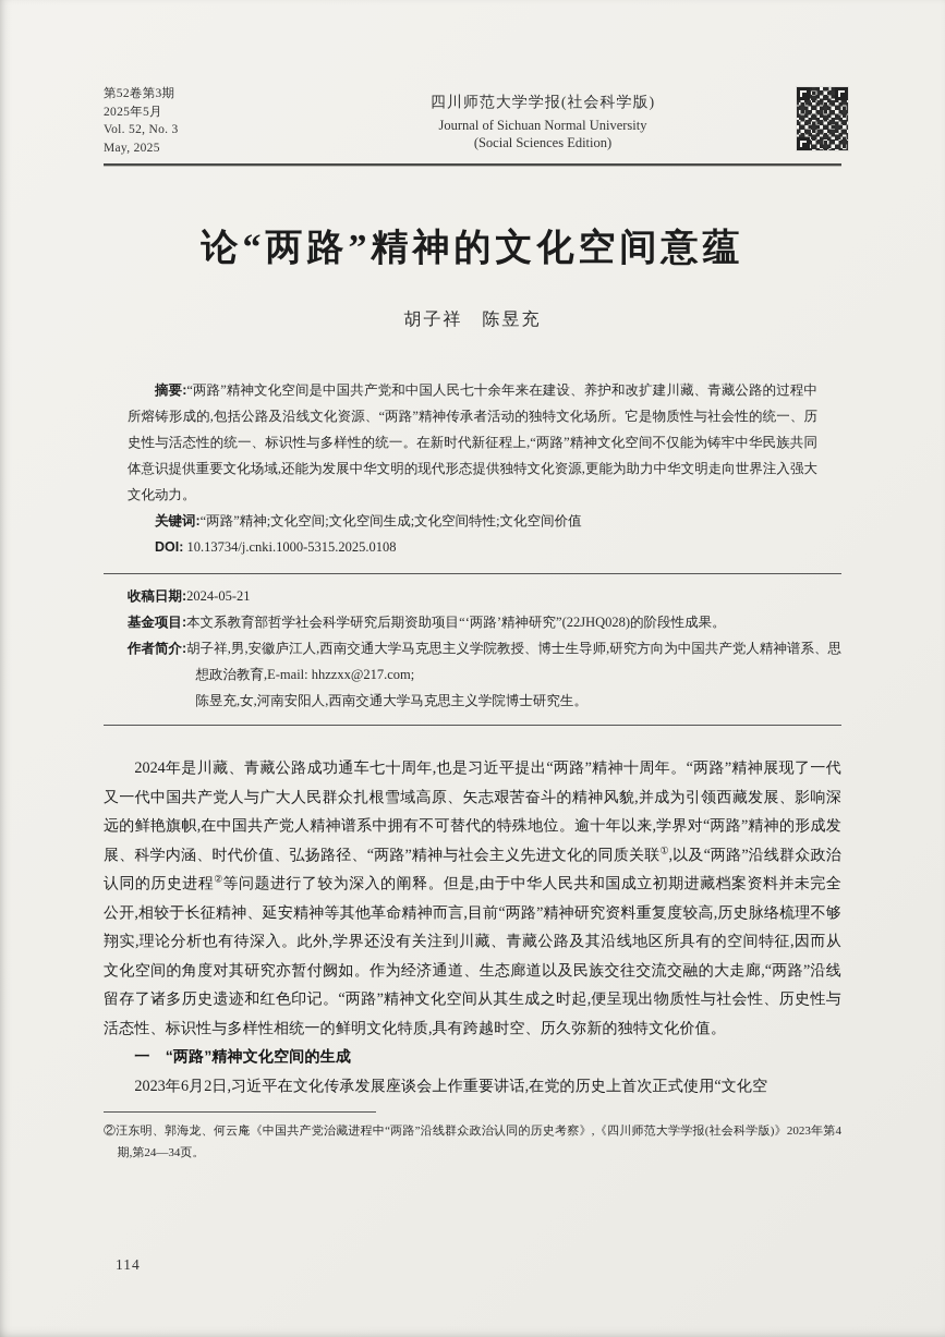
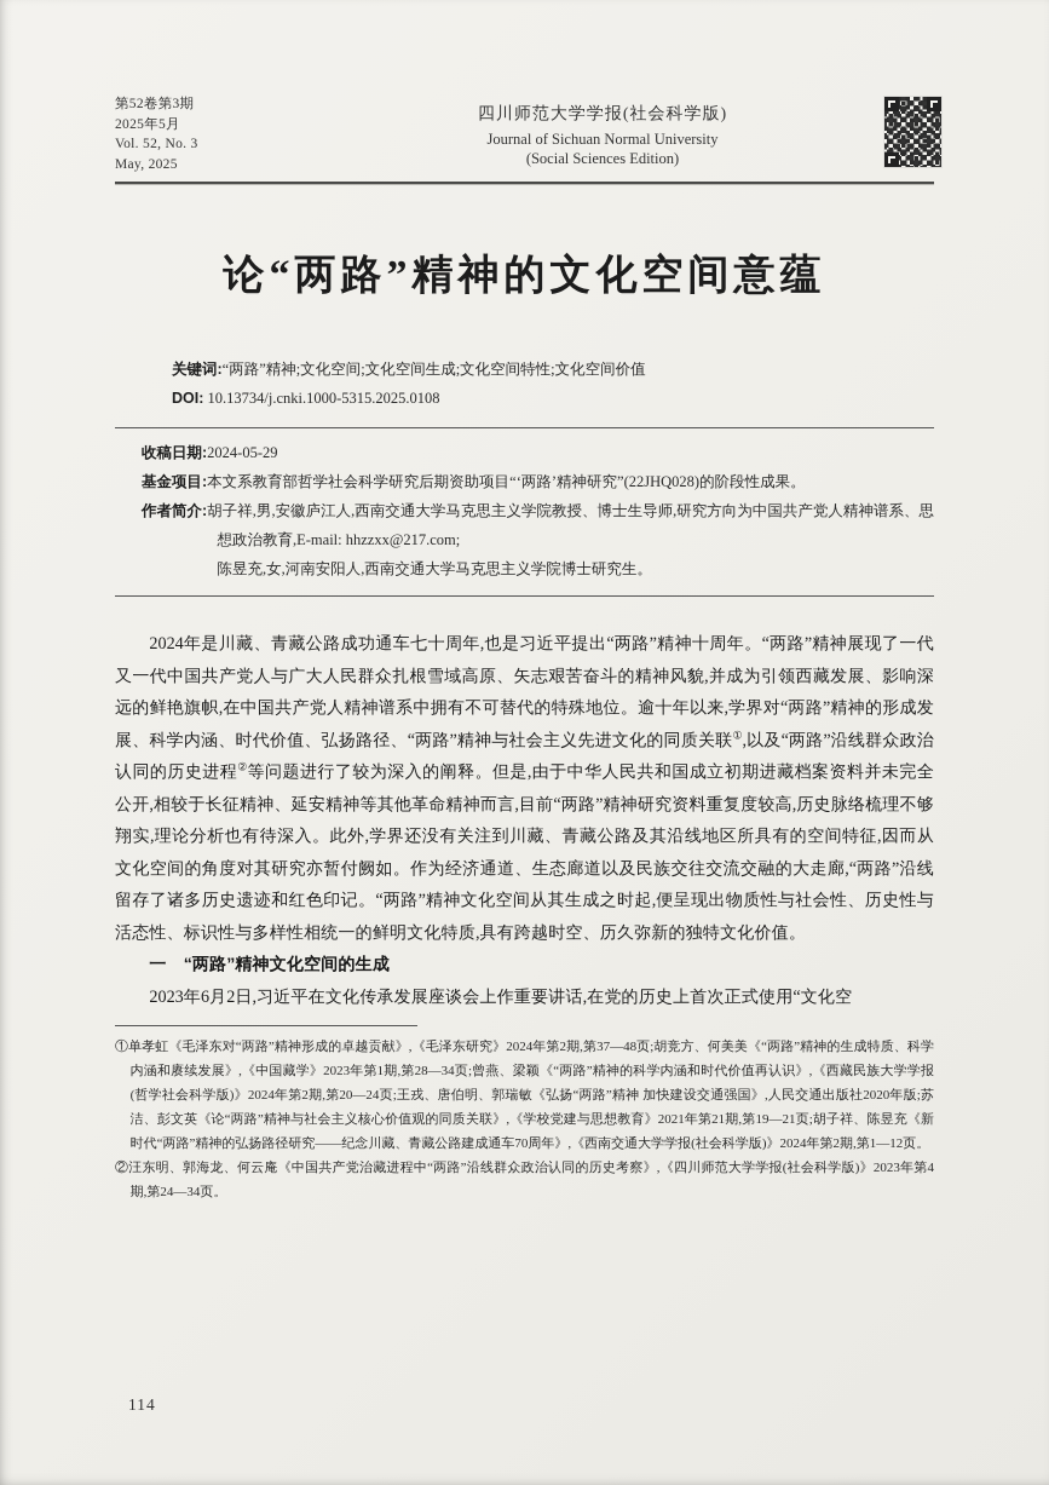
  第52卷第3期
  2025年5月
  Vol. 52, No. 3
  May, 2025
  四川师范大学学报(社会科学版)
  Journal of Sichuan Normal University
  (Social Sciences Edition)
  论“两路”精神的文化空间意蕴
- 胡子祥 陈昱充
- 摘要:“两路”精神文化空间是中国共产党和中国人民七十余年来在建设、养护和改扩建川藏、青藏公路的过程中所熔铸形成的,包括公路及沿线文化资源、“两路”精神传承者活动的独特文化场所。它是物质性与社会性的统一、历史性与活态性的统一、标识性与多样性的统一。在新时代新征程上,“两路”精神文化空间不仅能为铸牢中华民族共同体意识提供重要文化场域,还能为发展中华文明的现代形态提供独特文化资源,更能为助力中华文明走向世界注入强大文化动力。
  关键词:“两路”精神;文化空间;文化空间生成;文化空间特性;文化空间价值
  DOI: 10.13734/j.cnki.1000-5315.2025.0108
- 收稿日期:2024-05-21
+ 收稿日期:2024-05-29
  基金项目:本文系教育部哲学社会科学研究后期资助项目“‘两路’精神研究”(22JHQ028)的阶段性成果。
  作者简介:胡子祥,男,安徽庐江人,西南交通大学马克思主义学院教授、博士生导师,研究方向为中国共产党人精神谱系、思想政治教育,E-mail: hhzzxx@217.com;
  陈昱充,女,河南安阳人,西南交通大学马克思主义学院博士研究生。
  2024年是川藏、青藏公路成功通车七十周年,也是习近平提出“两路”精神十周年。“两路”精神展现了一代又一代中国共产党人与广大人民群众扎根雪域高原、矢志艰苦奋斗的精神风貌,并成为引领西藏发展、影响深远的鲜艳旗帜,在中国共产党人精神谱系中拥有不可替代的特殊地位。逾十年以来,学界对“两路”精神的形成发展、科学内涵、时代价值、弘扬路径、“两路”精神与社会主义先进文化的同质关联①,以及“两路”沿线群众政治认同的历史进程②等问题进行了较为深入的阐释。但是,由于中华人民共和国成立初期进藏档案资料并未完全公开,相较于长征精神、延安精神等其他革命精神而言,目前“两路”精神研究资料重复度较高,历史脉络梳理不够翔实,理论分析也有待深入。此外,学界还没有关注到川藏、青藏公路及其沿线地区所具有的空间特征,因而从文化空间的角度对其研究亦暂付阙如。作为经济通道、生态廊道以及民族交往交流交融的大走廊,“两路”沿线留存了诸多历史遗迹和红色印记。“两路”精神文化空间从其生成之时起,便呈现出物质性与社会性、历史性与活态性、标识性与多样性相统一的鲜明文化特质,具有跨越时空、历久弥新的独特文化价值。
  一 “两路”精神文化空间的生成
  2023年6月2日,习近平在文化传承发展座谈会上作重要讲话,在党的历史上首次正式使用“文化空
+ ①单孝虹《毛泽东对“两路”精神形成的卓越贡献》,《毛泽东研究》2024年第2期,第37—48页;胡竞方、何美美《“两路”精神的生成特质、科学内涵和赓续发展》,《中国藏学》2023年第1期,第28—34页;曾燕、梁颖《“两路”精神的科学内涵和时代价值再认识》,《西藏民族大学学报(哲学社会科学版)》2024年第2期,第20—24页;王戎、唐伯明、郭瑞敏《弘扬“两路”精神 加快建设交通强国》,人民交通出版社2020年版;苏洁、彭文英《论“两路”精神与社会主义核心价值观的同质关联》,《学校党建与思想教育》2021年第21期,第19—21页;胡子祥、陈昱充《新时代“两路”精神的弘扬路径研究——纪念川藏、青藏公路建成通车70周年》,《西南交通大学学报(社会科学版)》2024年第2期,第1—12页。
  ②汪东明、郭海龙、何云庵《中国共产党治藏进程中“两路”沿线群众政治认同的历史考察》,《四川师范大学学报(社会科学版)》2023年第4期,第24—34页。
  114
